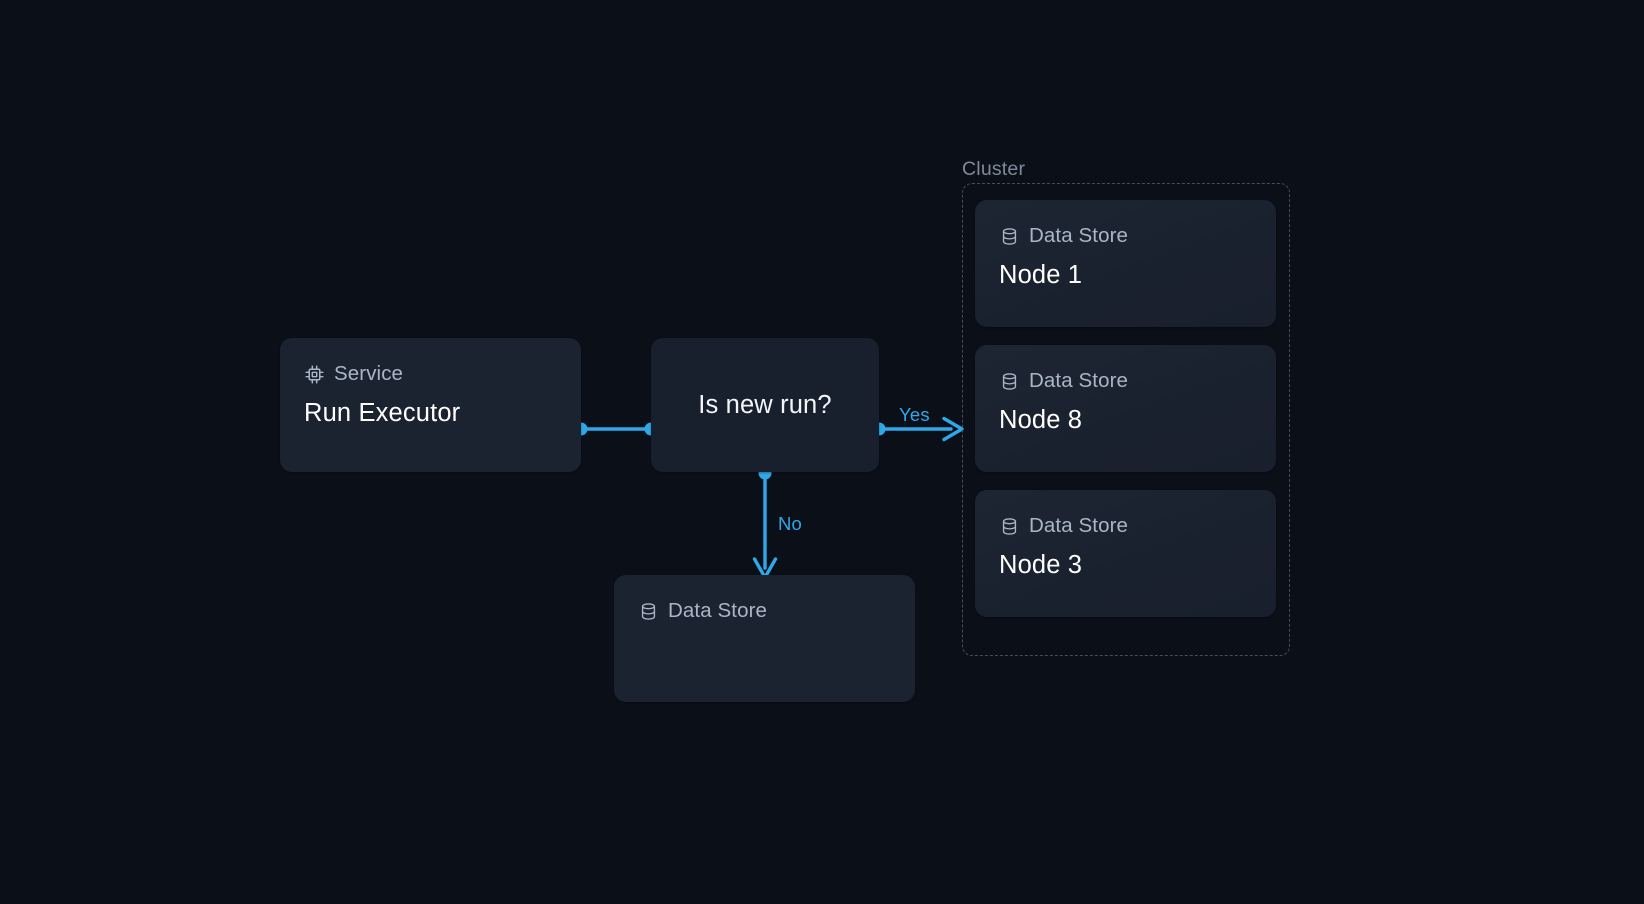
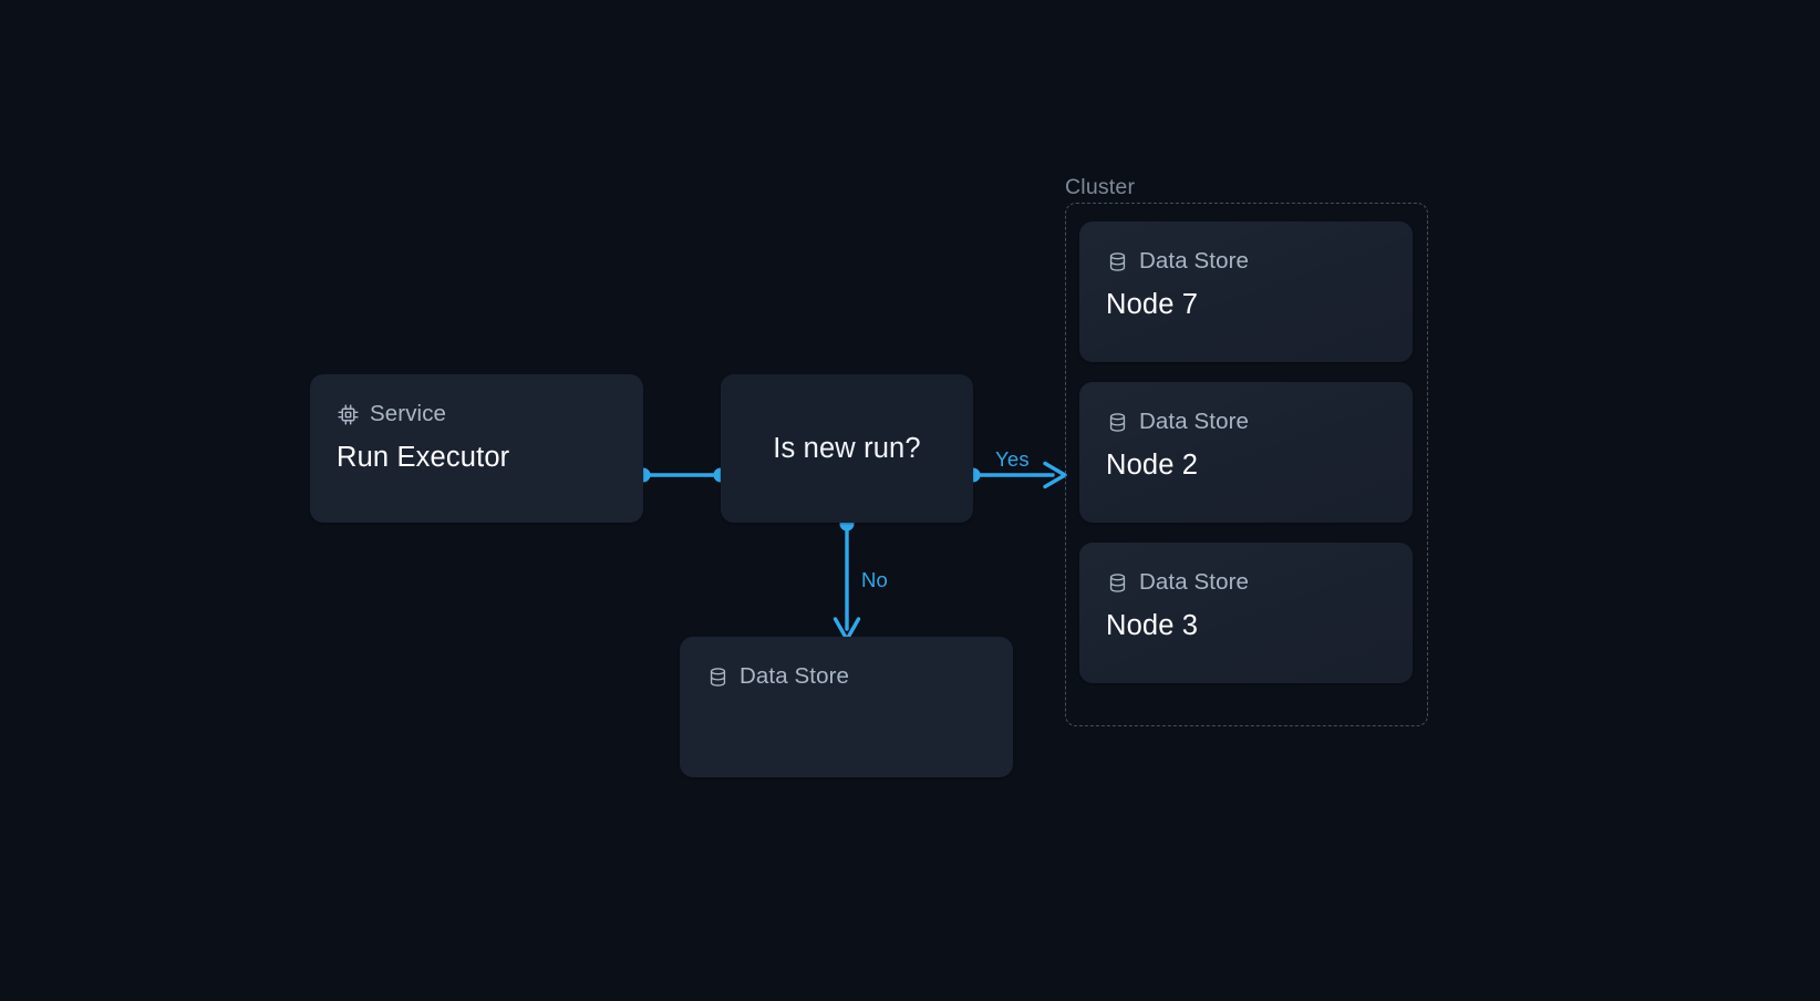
  Yes
  No
  Cluster
  Service
  Run Executor
  Is new run?
  Data Store
  Data Store
- Node 1
+ Node 7
  Data Store
- Node 8
+ Node 2
  Data Store
  Node 3
